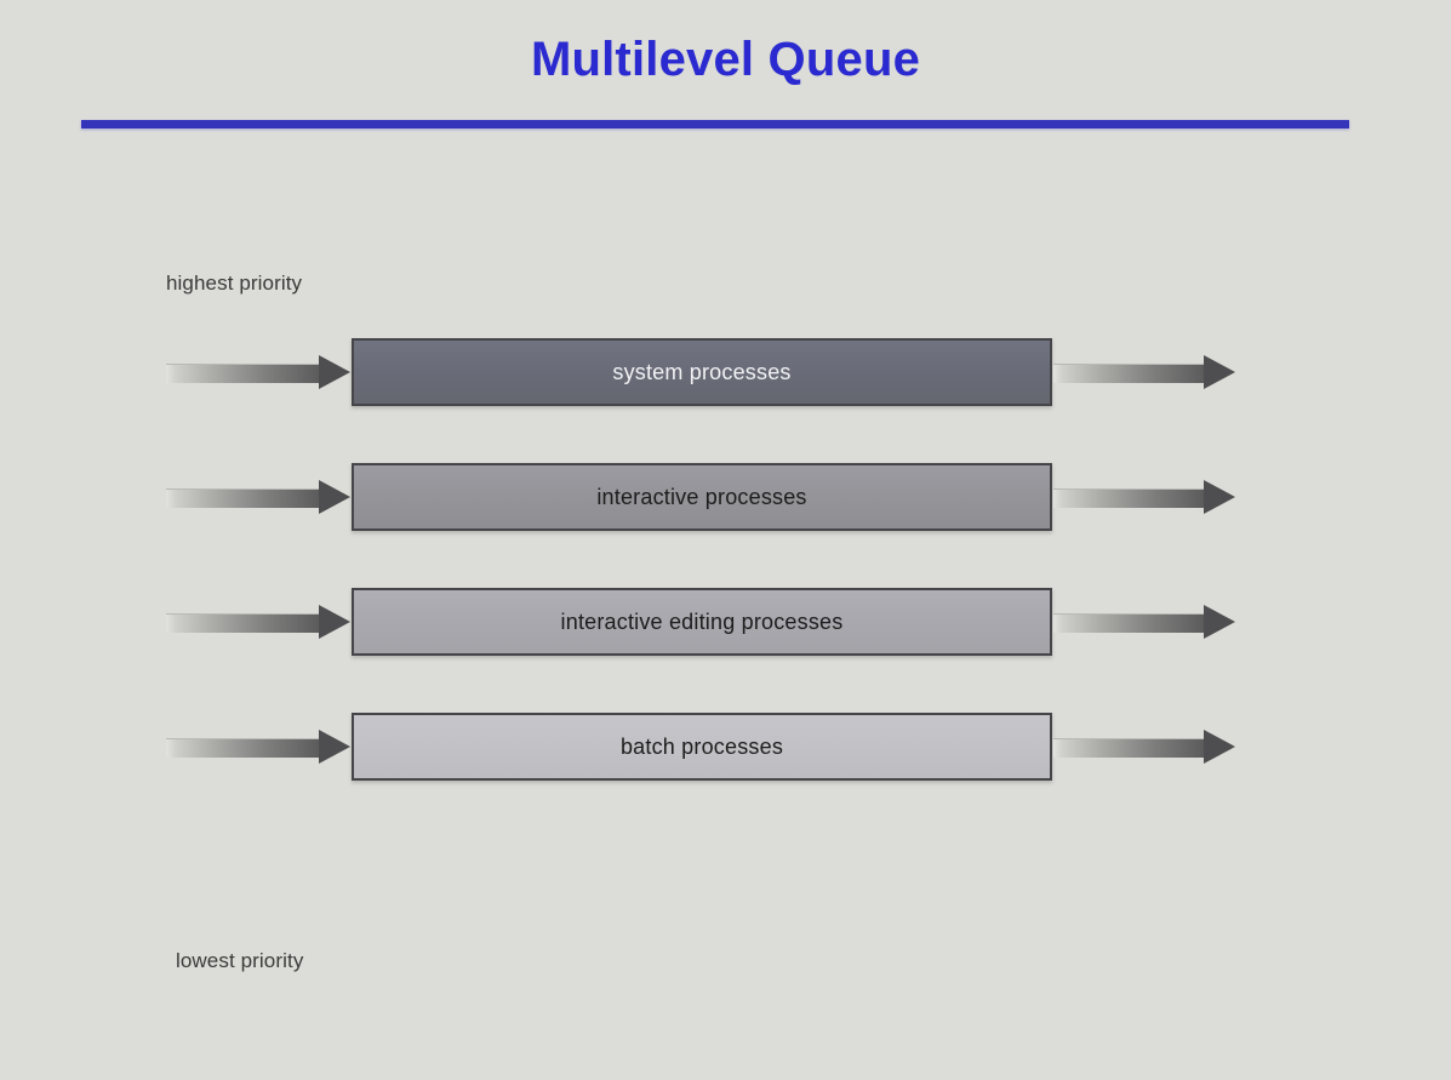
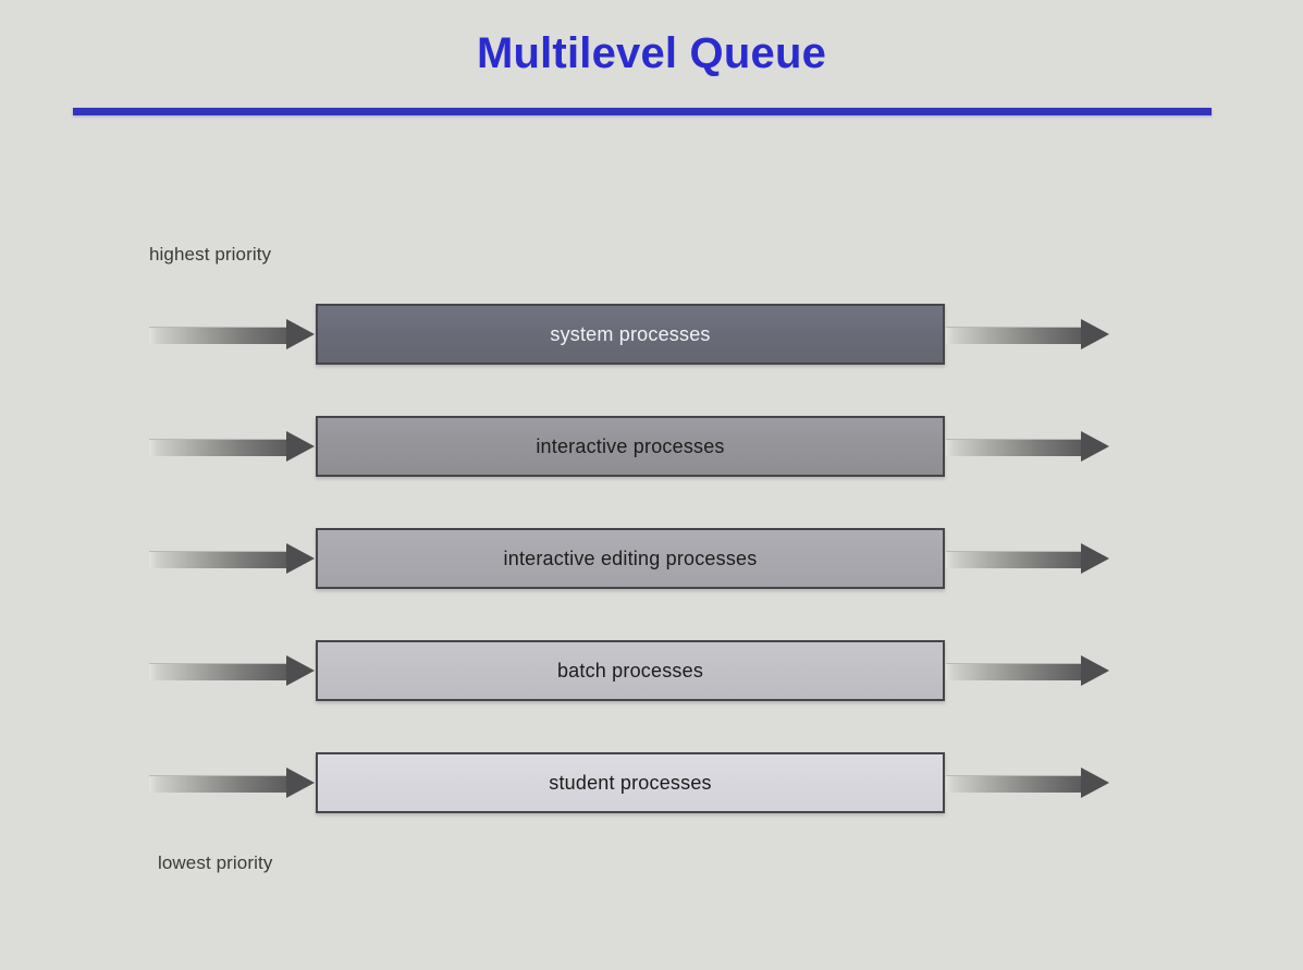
  Multilevel Queue
  highest priority
  system processes
  interactive processes
  interactive editing processes
  batch processes
+ student processes
  lowest priority
